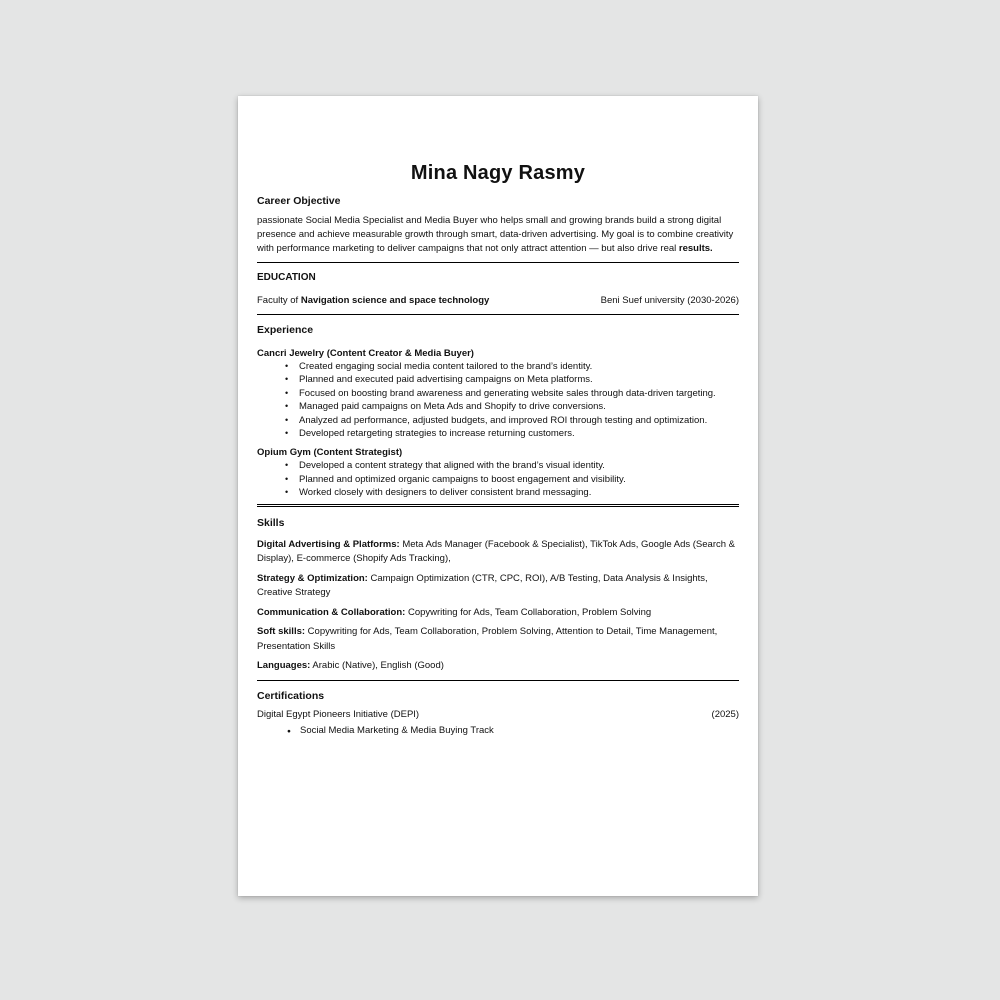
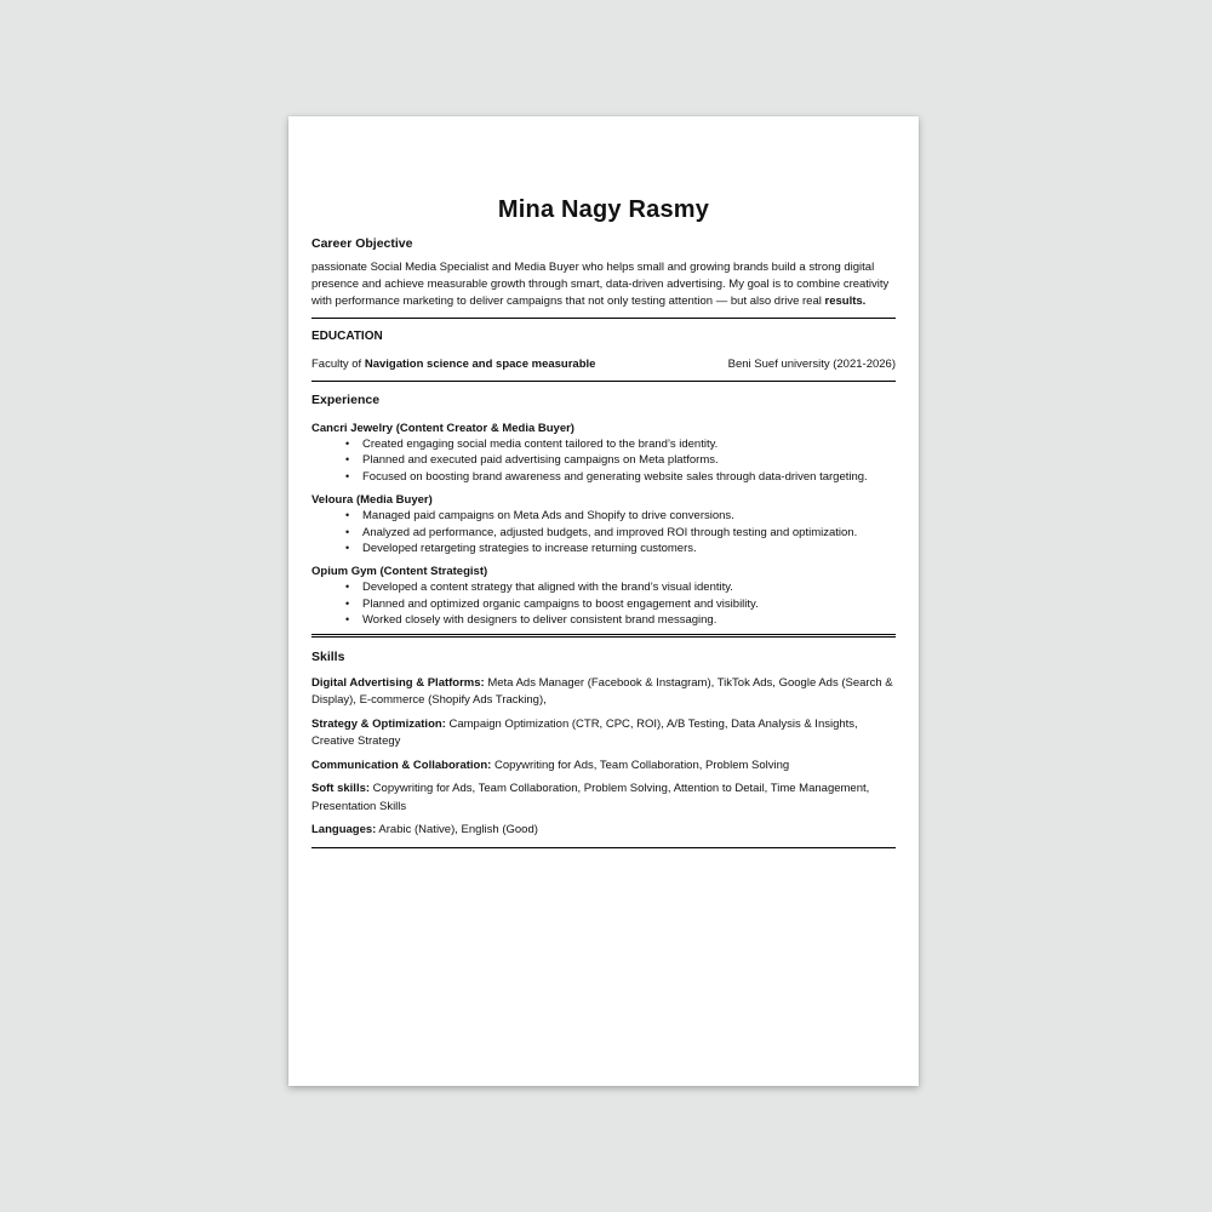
  Mina Nagy Rasmy
  Career Objective
- passionate Social Media Specialist and Media Buyer who helps small and growing brands build a strong digital presence and achieve measurable growth through smart, data-driven advertising. My goal is to combine creativity with performance marketing to deliver campaigns that not only attract attention — but also drive real results.
+ passionate Social Media Specialist and Media Buyer who helps small and growing brands build a strong digital presence and achieve measurable growth through smart, data-driven advertising. My goal is to combine creativity with performance marketing to deliver campaigns that not only testing attention — but also drive real results.
  EDUCATION
- Faculty of Navigation science and space technology
+ Faculty of Navigation science and space measurable
- Beni Suef university (2030-2026)
+ Beni Suef university (2021-2026)
  Experience
  Cancri Jewelry (Content Creator & Media Buyer)
  Created engaging social media content tailored to the brand’s identity.
  Planned and executed paid advertising campaigns on Meta platforms.
  Focused on boosting brand awareness and generating website sales through data-driven targeting.
+ Veloura (Media Buyer)
  Managed paid campaigns on Meta Ads and Shopify to drive conversions.
  Analyzed ad performance, adjusted budgets, and improved ROI through testing and optimization.
  Developed retargeting strategies to increase returning customers.
  Opium Gym (Content Strategist)
  Developed a content strategy that aligned with the brand’s visual identity.
  Planned and optimized organic campaigns to boost engagement and visibility.
  Worked closely with designers to deliver consistent brand messaging.
  Skills
- Digital Advertising & Platforms: Meta Ads Manager (Facebook & Specialist), TikTok Ads, Google Ads (Search & Display), E-commerce (Shopify Ads Tracking),
+ Digital Advertising & Platforms: Meta Ads Manager (Facebook & Instagram), TikTok Ads, Google Ads (Search & Display), E-commerce (Shopify Ads Tracking),
  Strategy & Optimization: Campaign Optimization (CTR, CPC, ROI), A/B Testing, Data Analysis & Insights, Creative Strategy
  Communication & Collaboration: Copywriting for Ads, Team Collaboration, Problem Solving
  Soft skills: Copywriting for Ads, Team Collaboration, Problem Solving, Attention to Detail, Time Management, Presentation Skills
  Languages: Arabic (Native), English (Good)
- Certifications
- Digital Egypt Pioneers Initiative (DEPI)
- (2025)
- Social Media Marketing & Media Buying Track
